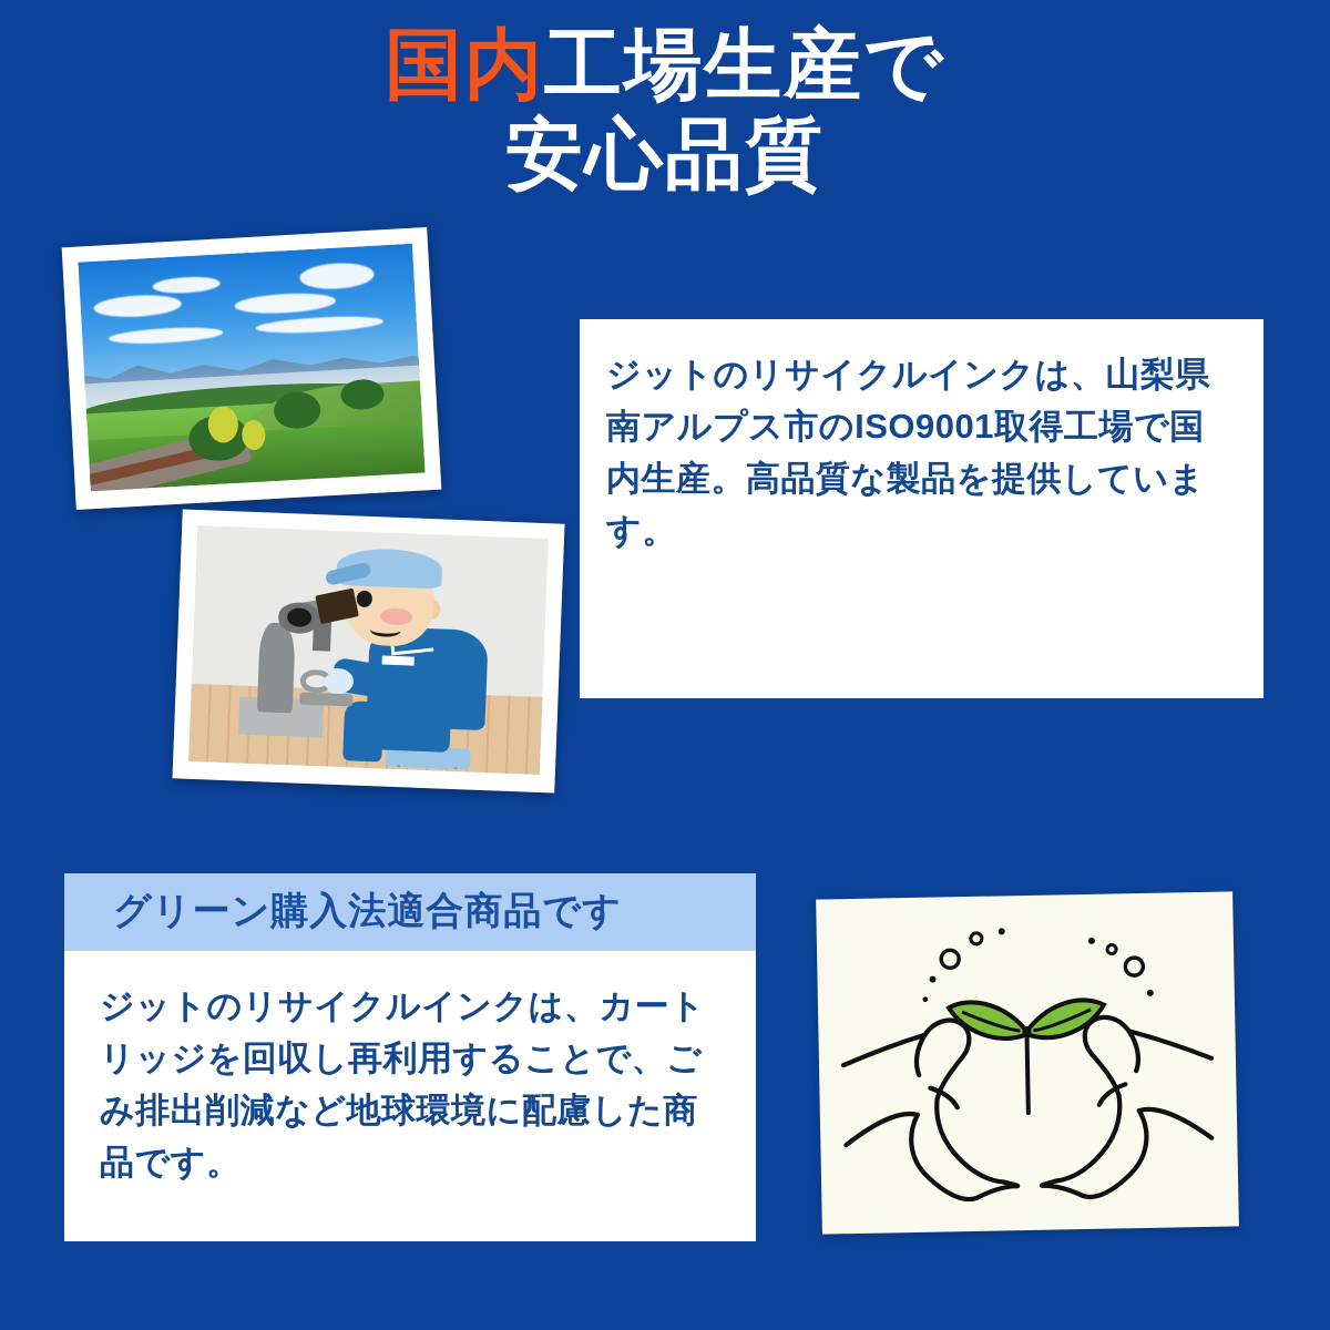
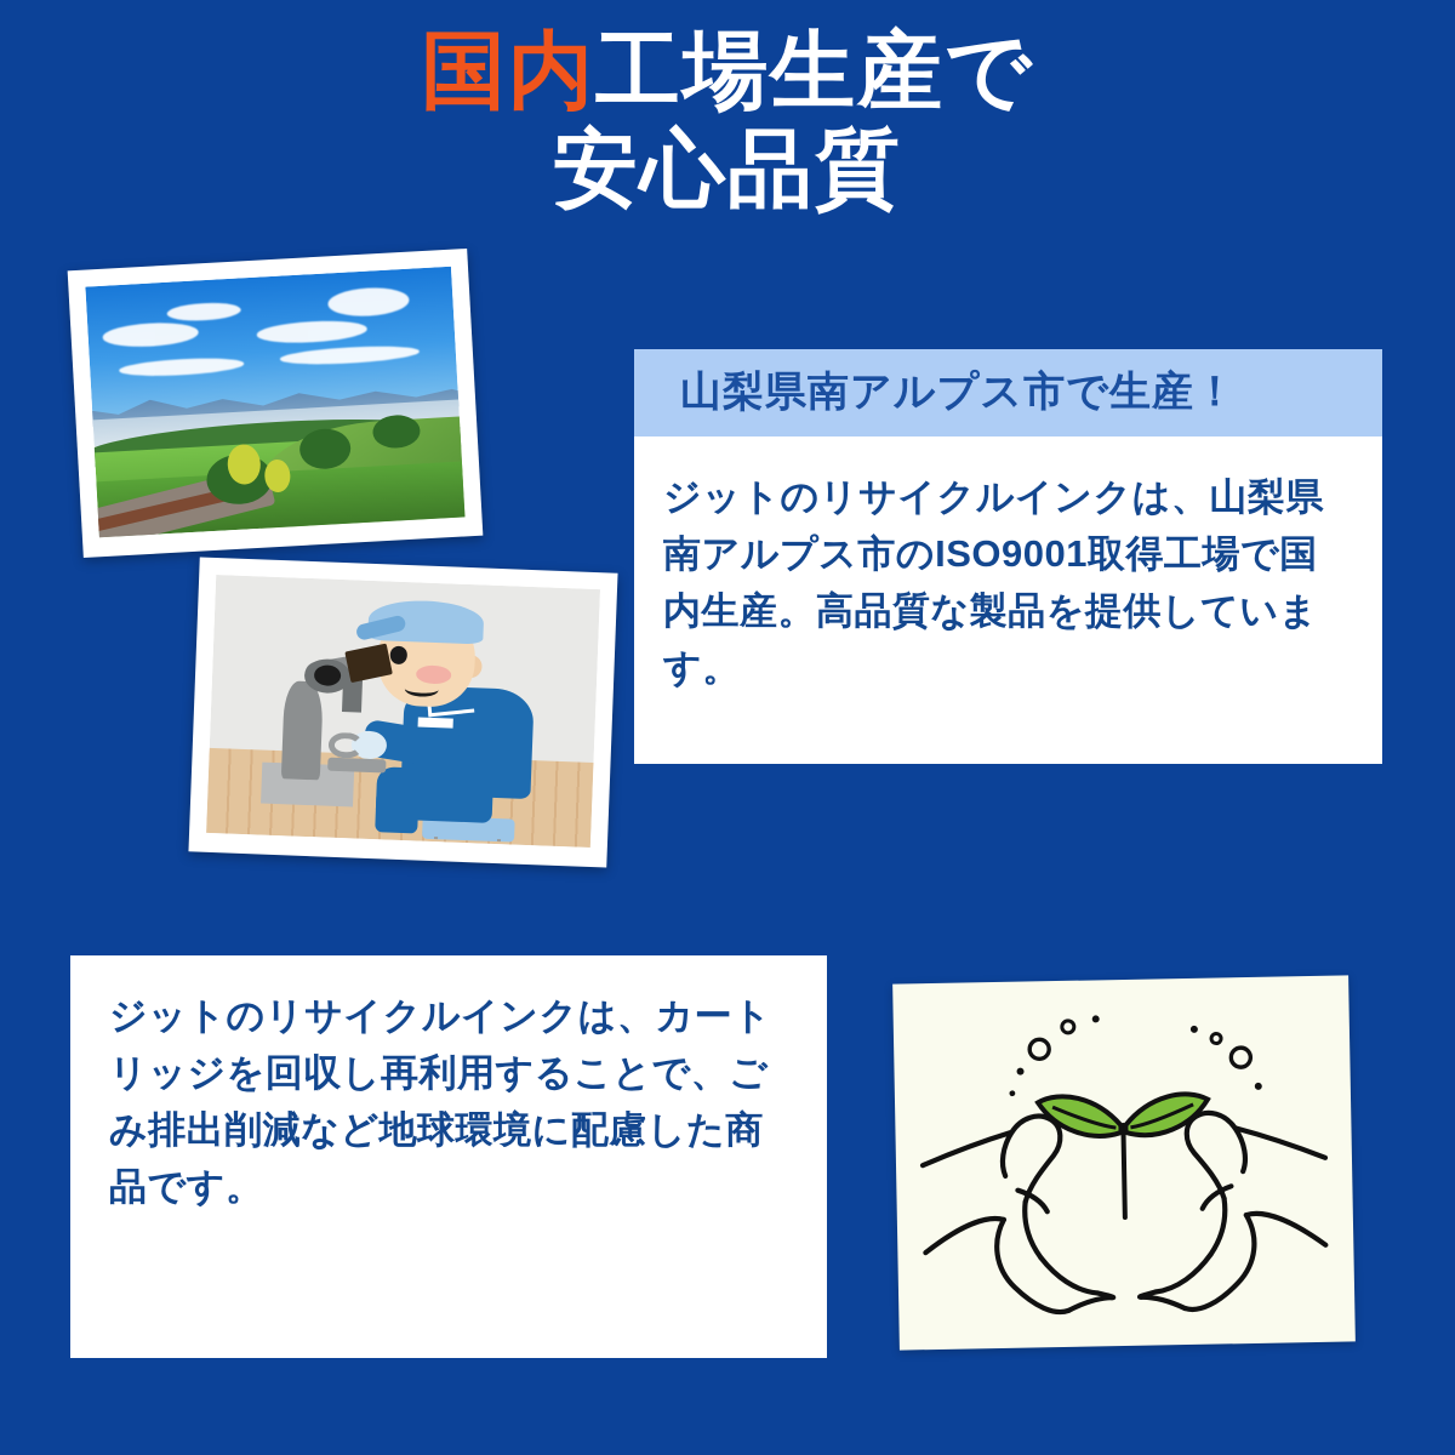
  国内工場生産で
  安心品質
+ 山梨県南アルプス市で生産！
  ジットのリサイクルインクは、山梨県南アルプス市のISO9001取得工場で国内生産。高品質な製品を提供しています。
- グリーン購入法適合商品です
  ジットのリサイクルインクは、カートリッジを回収し再利用することで、ごみ排出削減など地球環境に配慮した商品です。
